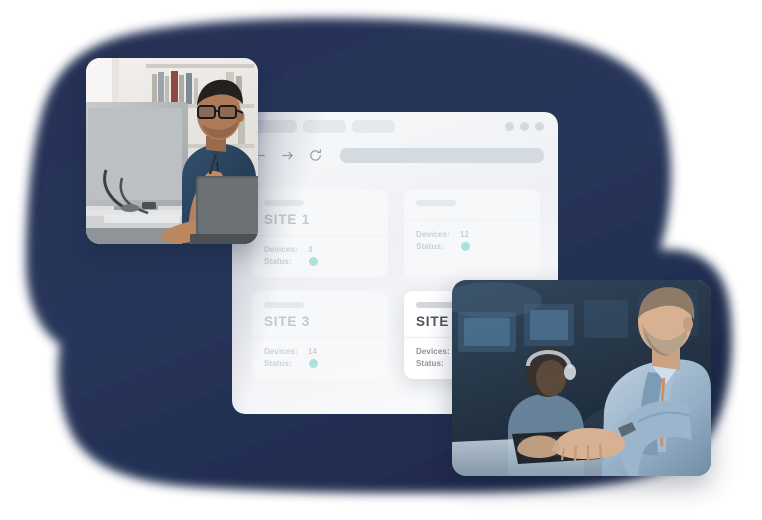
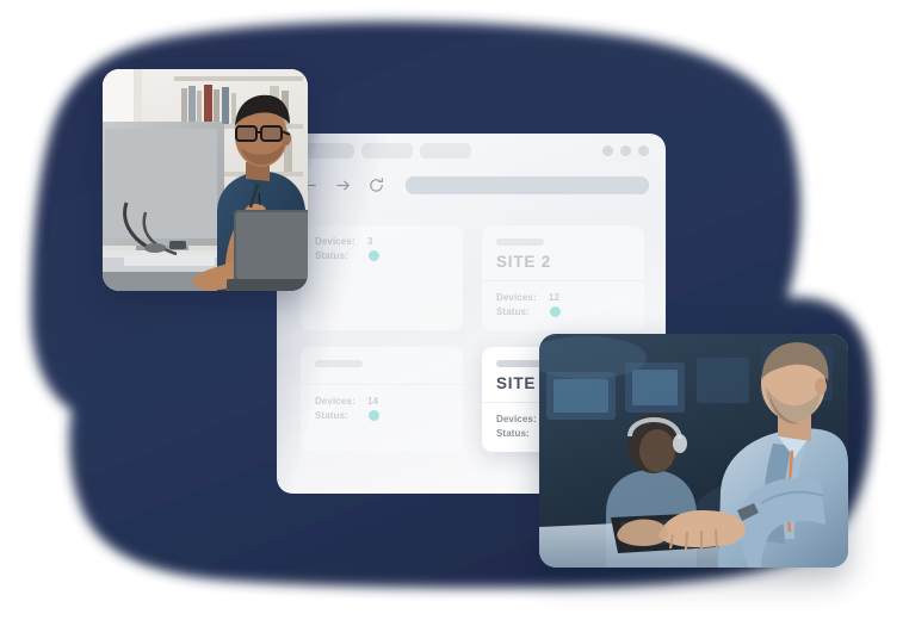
- SITE 1
  Devices:
  3
  Status:
+ SITE 2
  Devices:
  12
  Status:
- SITE 3
  Devices:
  14
  Status:
  SITE
  Devices:
  Status:
